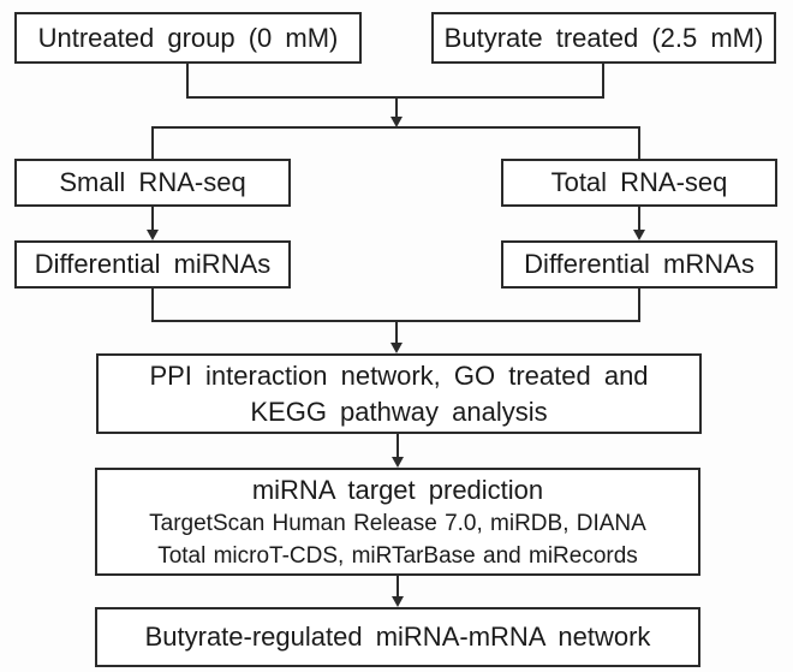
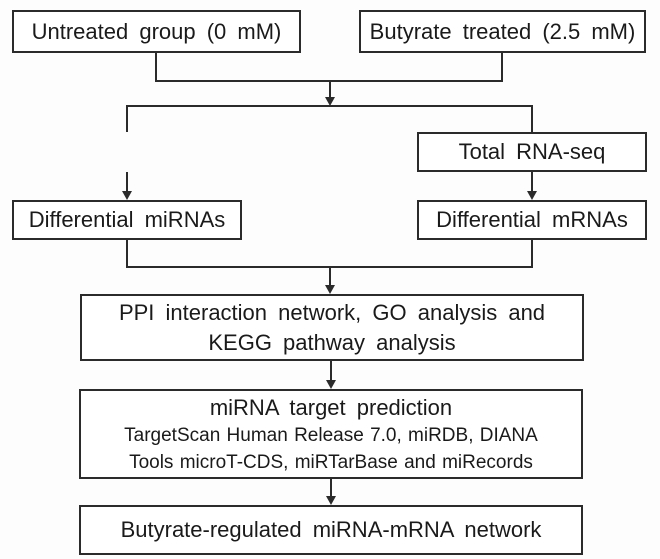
  Untreated group (0 mM)
  Butyrate treated (2.5 mM)
- Small RNA-seq
  Total RNA-seq
  Differential miRNAs
  Differential mRNAs
- PPI interaction network, GO treated and
+ PPI interaction network, GO analysis and
  KEGG pathway analysis
  miRNA target prediction
  TargetScan Human Release 7.0, miRDB, DIANA
- Total microT-CDS, miRTarBase and miRecords
+ Tools microT-CDS, miRTarBase and miRecords
  Butyrate-regulated miRNA-mRNA network
